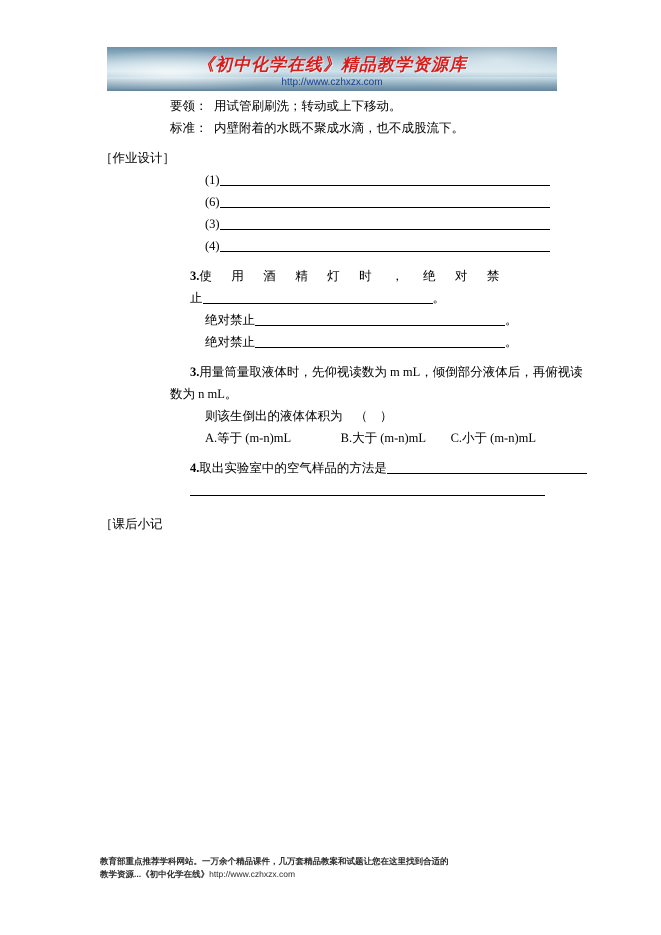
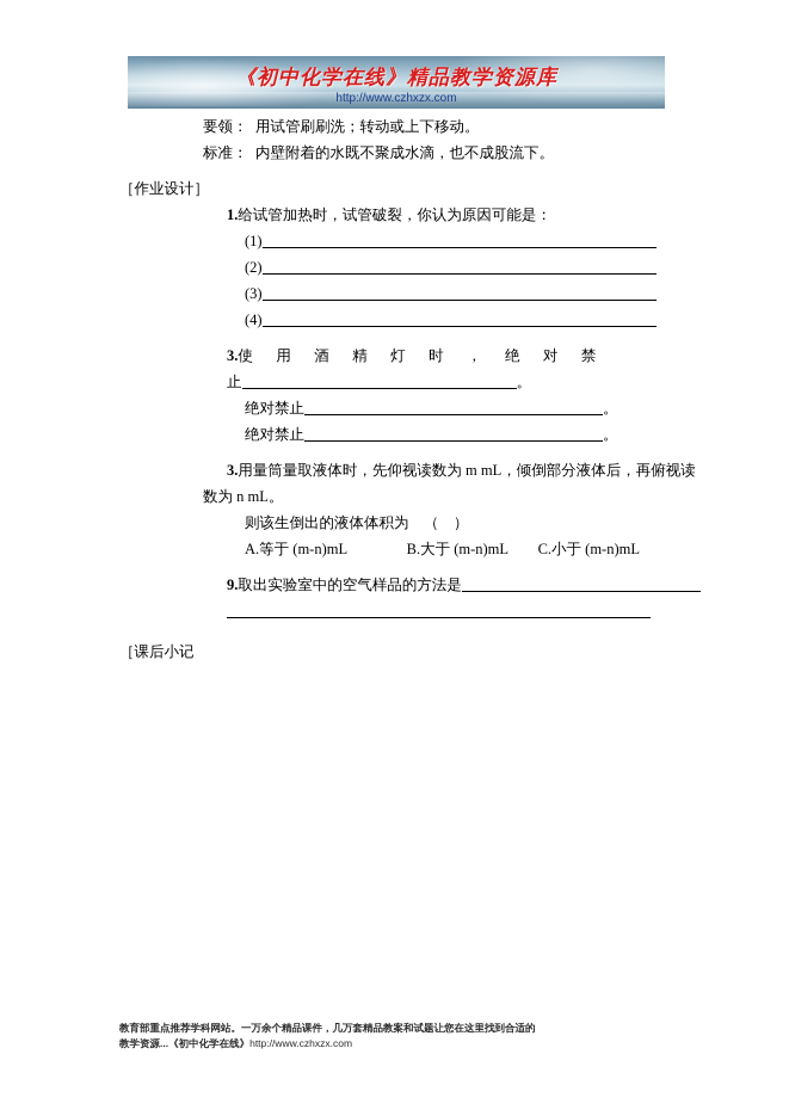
  《初中化学在线》精品教学资源库
  http://www.czhxzx.com
  要领： 用试管刷刷洗；转动或上下移动。
  标准： 内壁附着的水既不聚成水滴，也不成股流下。
  ［作业设计］
+ 1.给试管加热时，试管破裂，你认为原因可能是：
  (1)
- (6)
+ (2)
  (3)
  (4)
  3.使用酒精灯时，绝对禁
  止 。
  绝对禁止 。
  绝对禁止 。
  3.用量筒量取液体时，先仰视读数为 m mL，倾倒部分液体后，再俯视读
  数为 n mL。
  则该生倒出的液体体积为 （ ）
  A.等于 (m-n)mL B.大于 (m-n)mL C.小于 (m-n)mL
- 4.取出实验室中的空气样品的方法是
+ 9.取出实验室中的空气样品的方法是
  ［课后小记
  教育部重点推荐学科网站。一万余个精品课件，几万套精品教案和试题让您在这里找到合适的
  教学资源...《初中化学在线》http://www.czhxzx.com
